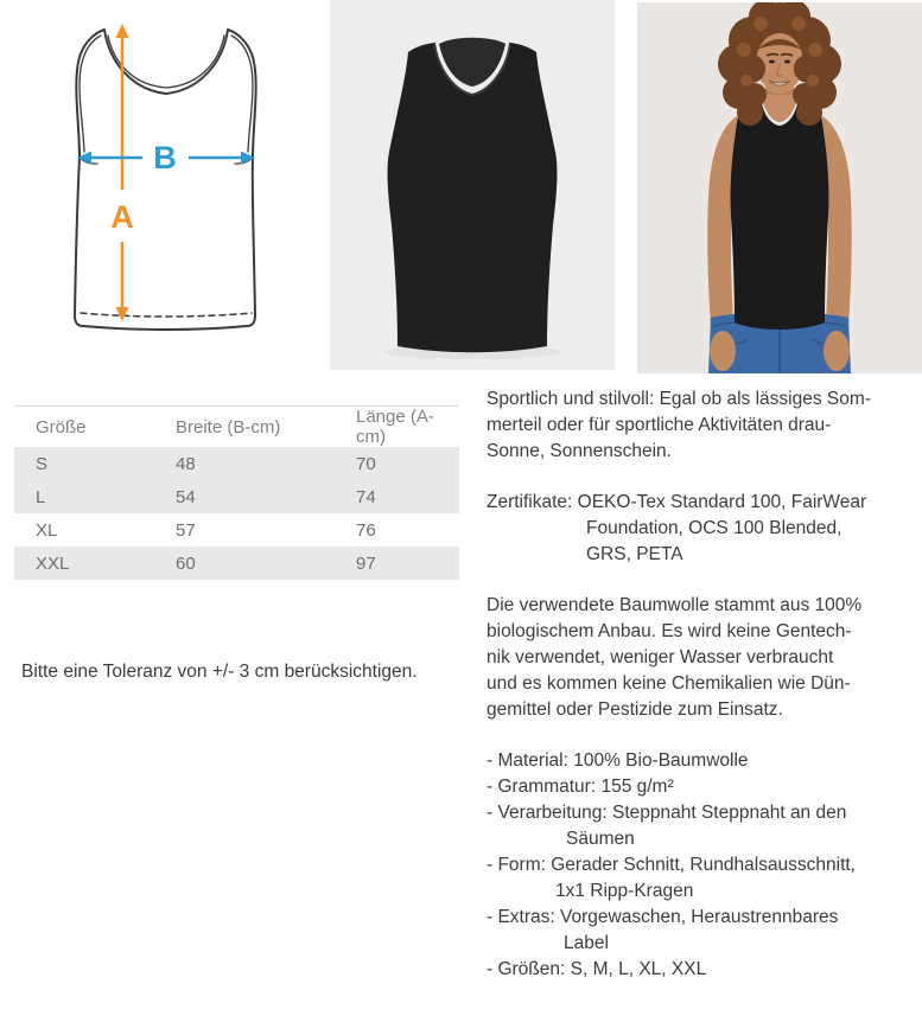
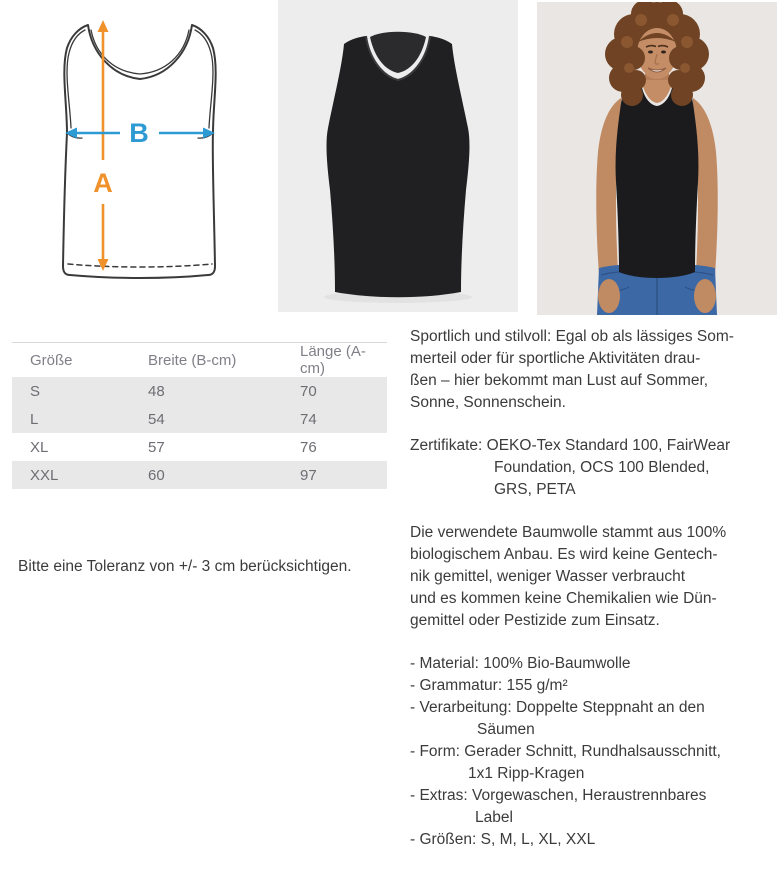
  A
  B
  Größe	Breite (B-cm)	Länge (A-cm)
  S	48	70
  L	54	74
  XL	57	76
  XXL	60	97
  Bitte eine Toleranz von +/- 3 cm berücksichtigen.
  Sportlich und stilvoll: Egal ob als lässiges Som-
  merteil oder für sportliche Aktivitäten drau-
+ ßen – hier bekommt man Lust auf Sommer,
  Sonne, Sonnenschein.
  Zertifikate: OEKO-Tex Standard 100, FairWear
  Foundation, OCS 100 Blended,
  GRS, PETA
  Die verwendete Baumwolle stammt aus 100%
  biologischem Anbau. Es wird keine Gentech-
- nik verwendet, weniger Wasser verbraucht
+ nik gemittel, weniger Wasser verbraucht
  und es kommen keine Chemikalien wie Dün-
  gemittel oder Pestizide zum Einsatz.
  - Material: 100% Bio-Baumwolle
  - Grammatur: 155 g/m²
- - Verarbeitung: Steppnaht Steppnaht an den
+ - Verarbeitung: Doppelte Steppnaht an den
  Säumen
  - Form: Gerader Schnitt, Rundhalsausschnitt,
  1x1 Ripp-Kragen
  - Extras: Vorgewaschen, Heraustrennbares
  Label
  - Größen: S, M, L, XL, XXL
